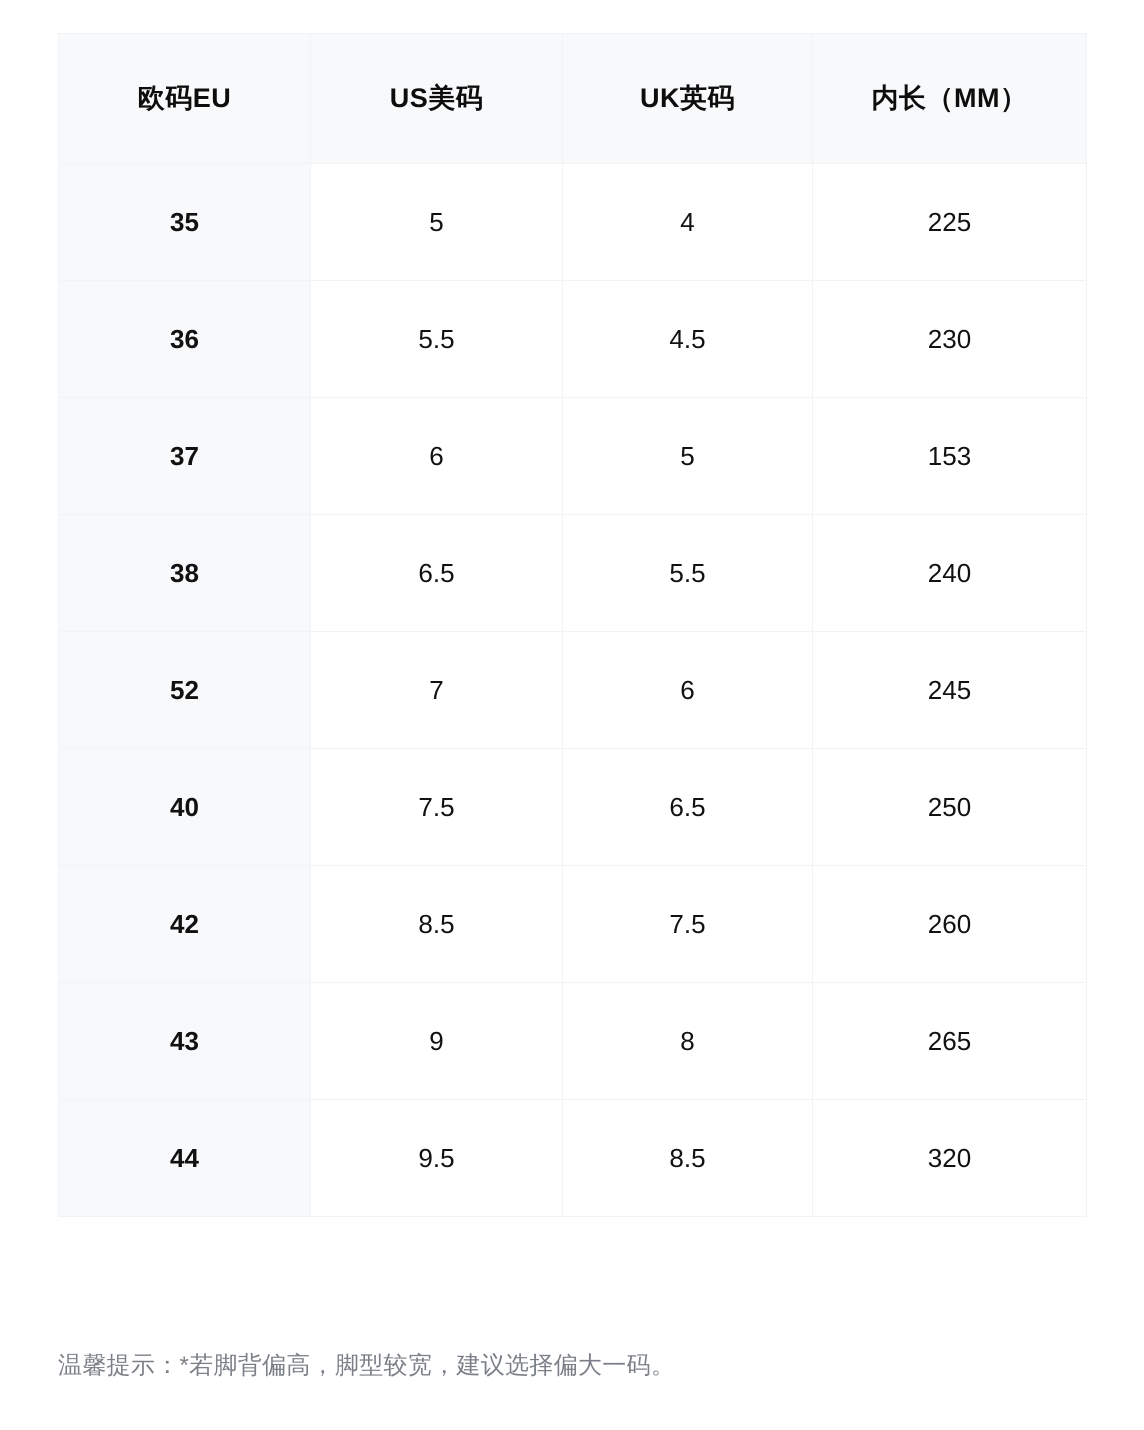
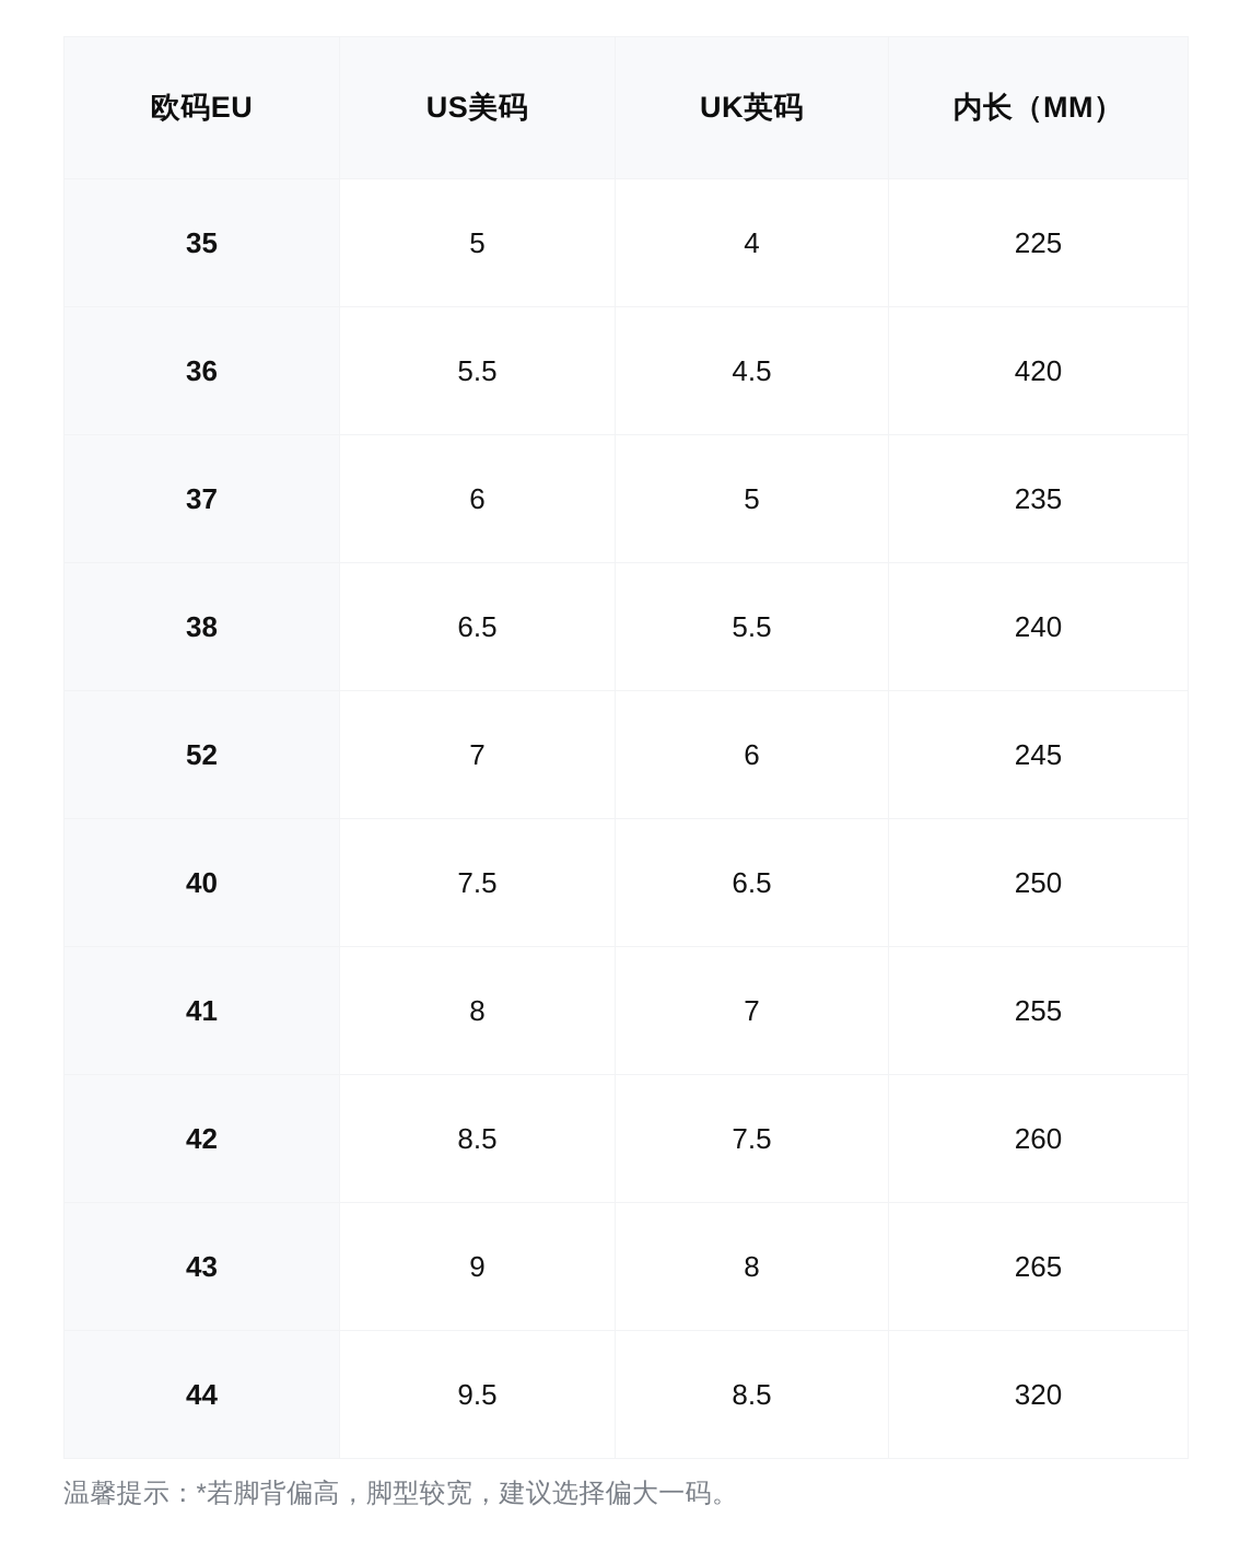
  欧码EU	US美码	UK英码	内长（MM）
  35	5	4	225
- 36	5.5	4.5	230
+ 36	5.5	4.5	420
- 37	6	5	153
+ 37	6	5	235
  38	6.5	5.5	240
  52	7	6	245
  40	7.5	6.5	250
+ 41	8	7	255
  42	8.5	7.5	260
  43	9	8	265
  44	9.5	8.5	320
  温馨提示：*若脚背偏高，脚型较宽，建议选择偏大一码。
